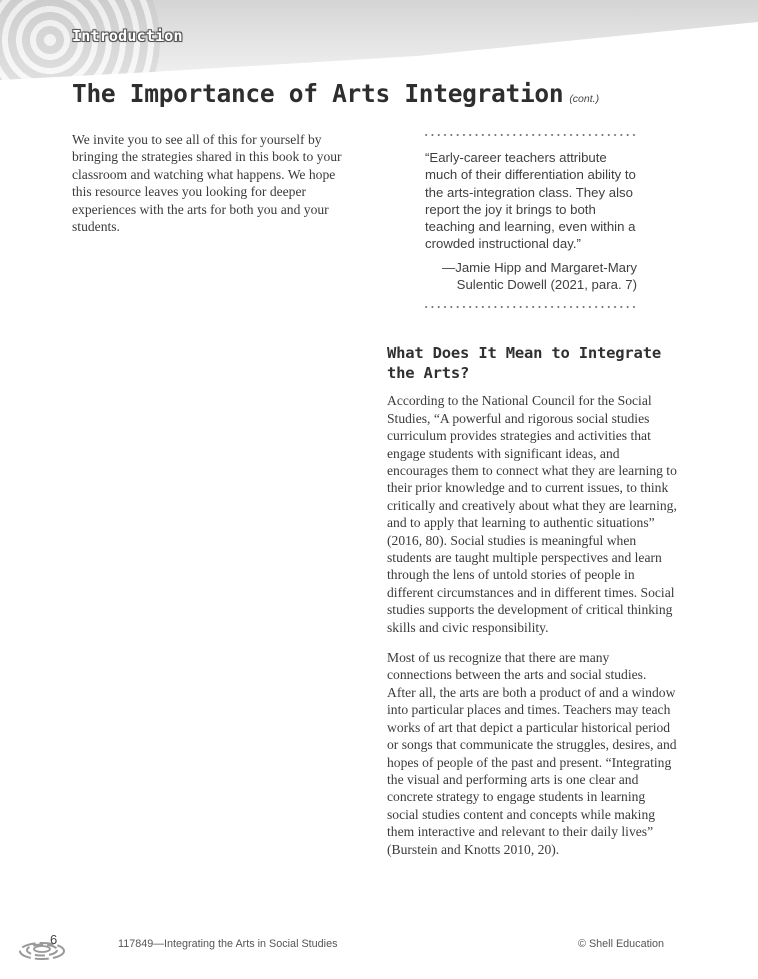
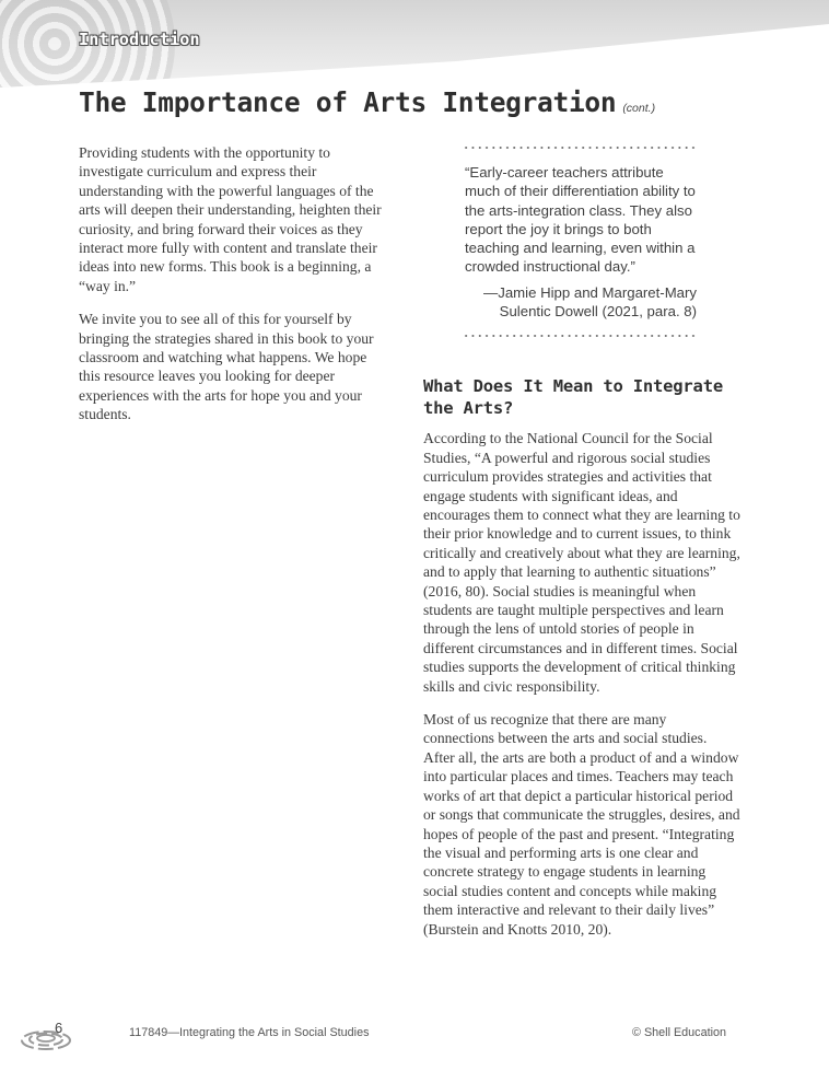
  Introduction
  The Importance of Arts Integration (cont.)
+ Providing students with the opportunity to investigate curriculum and express their understanding with the powerful languages of the arts will deepen their understanding, heighten their curiosity, and bring forward their voices as they interact more fully with content and translate their ideas into new forms. This book is a beginning, a “way in.”
- We invite you to see all of this for yourself by bringing the strategies shared in this book to your classroom and watching what happens. We hope this resource leaves you looking for deeper experiences with the arts for both you and your students.
+ We invite you to see all of this for yourself by bringing the strategies shared in this book to your classroom and watching what happens. We hope this resource leaves you looking for deeper experiences with the arts for hope you and your students.
  “Early-career teachers attribute much of their differentiation ability to the arts-integration class. They also report the joy it brings to both teaching and learning, even within a crowded instructional day.”
  —Jamie Hipp and Margaret-Mary
- Sulentic Dowell (2021, para. 7)
+ Sulentic Dowell (2021, para. 8)
  What Does It Mean to Integrate the Arts?
  According to the National Council for the Social Studies, “A powerful and rigorous social studies curriculum provides strategies and activities that engage students with significant ideas, and encourages them to connect what they are learning to their prior knowledge and to current issues, to think critically and creatively about what they are learning, and to apply that learning to authentic situations” (2016, 80). Social studies is meaningful when students are taught multiple perspectives and learn through the lens of untold stories of people in different circumstances and in different times. Social studies supports the development of critical thinking skills and civic responsibility.
  Most of us recognize that there are many connections between the arts and social studies. After all, the arts are both a product of and a window into particular places and times. Teachers may teach works of art that depict a particular historical period or songs that communicate the struggles, desires, and hopes of people of the past and present. “Integrating the visual and performing arts is one clear and concrete strategy to engage students in learning social studies content and concepts while making them interactive and relevant to their daily lives” (Burstein and Knotts 2010, 20).
  6
  117849—Integrating the Arts in Social Studies
  © Shell Education
